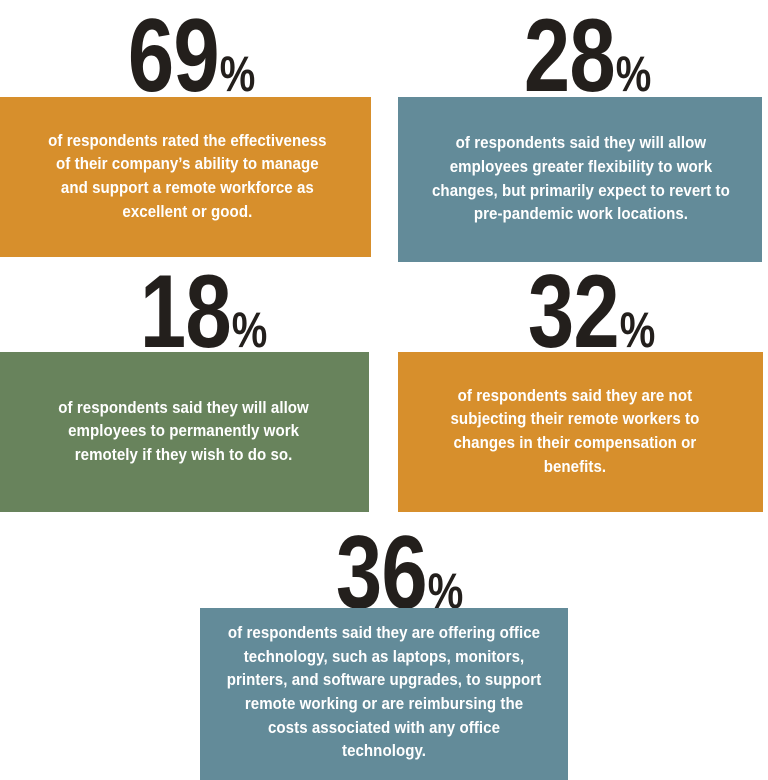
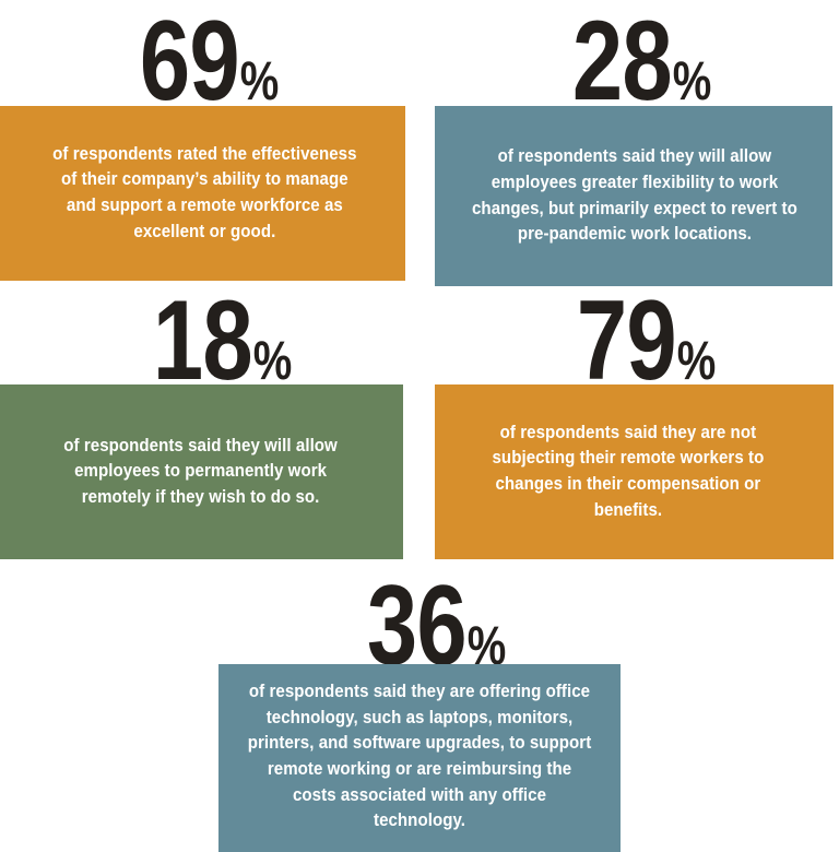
  69%
  of respondents rated the effectiveness of their company’s ability to manage and support a remote workforce as excellent or good.
  28%
  of respondents said they will allow employees greater flexibility to work changes, but primarily expect to revert to pre-pandemic work locations.
  18%
  of respondents said they will allow employees to permanently work remotely if they wish to do so.
- 32%
+ 79%
  of respondents said they are not subjecting their remote workers to changes in their compensation or benefits.
  36%
  of respondents said they are offering office technology, such as laptops, monitors, printers, and software upgrades, to support remote working or are reimbursing the costs associated with any office technology.
